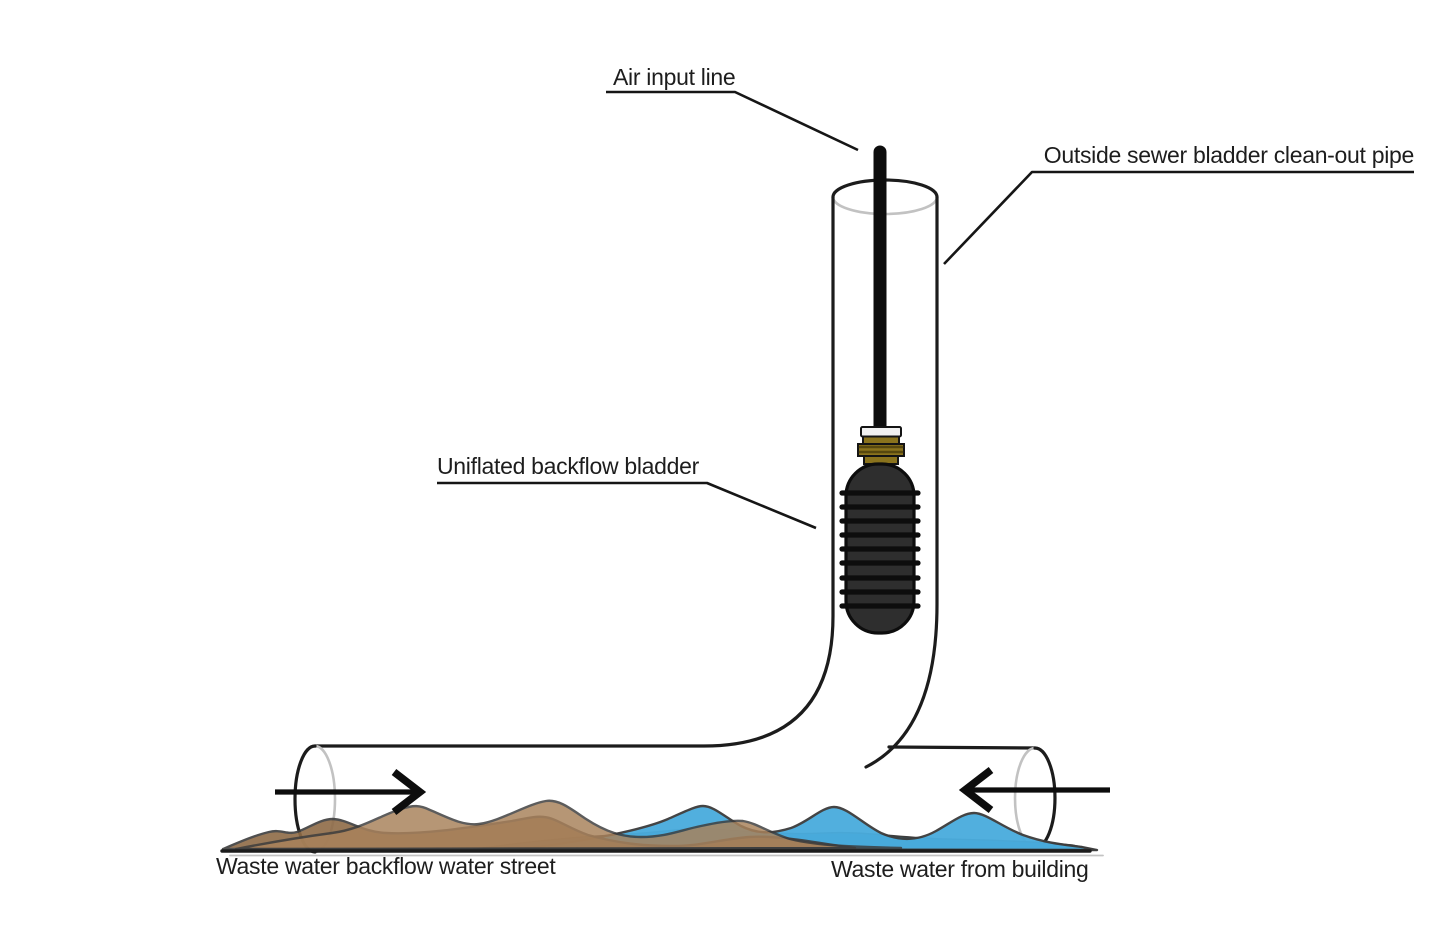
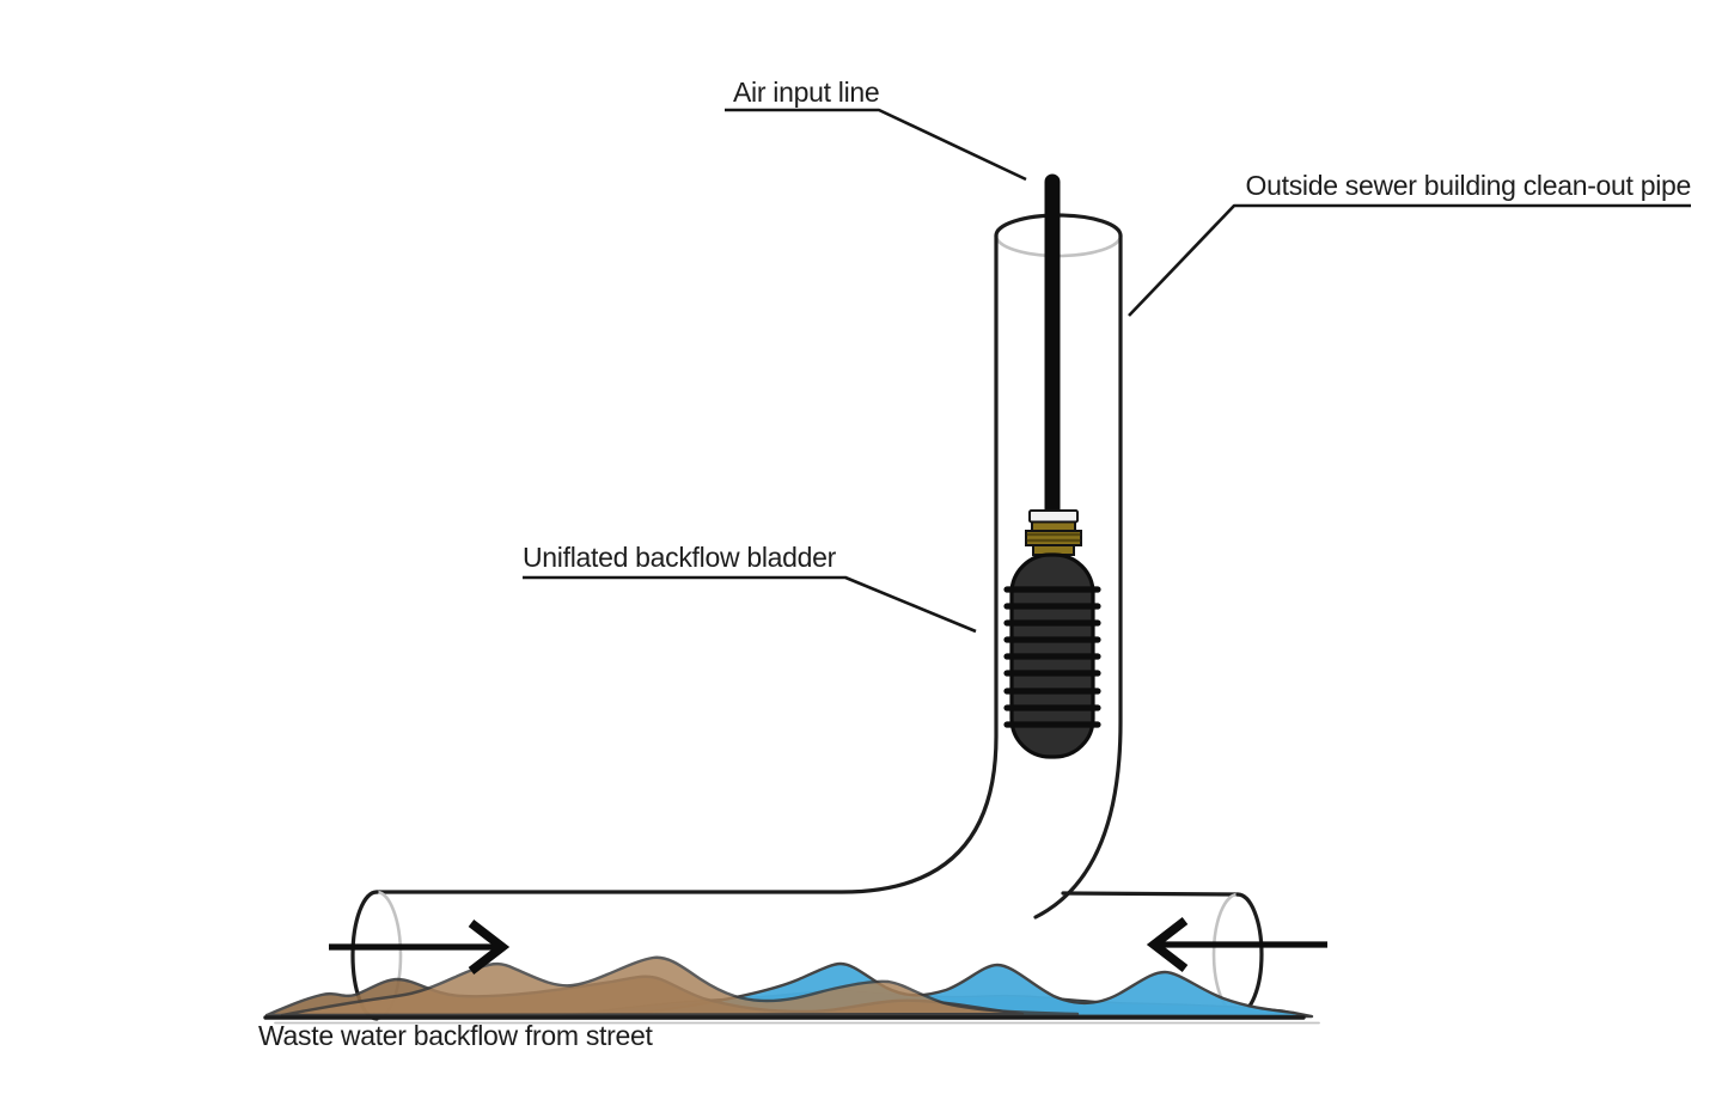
  Air input line
- Outside sewer bladder clean-out pipe
+ Outside sewer building clean-out pipe
  Uniflated backflow bladder
- Waste water backflow water street
+ Waste water backflow from street
- Waste water from building
